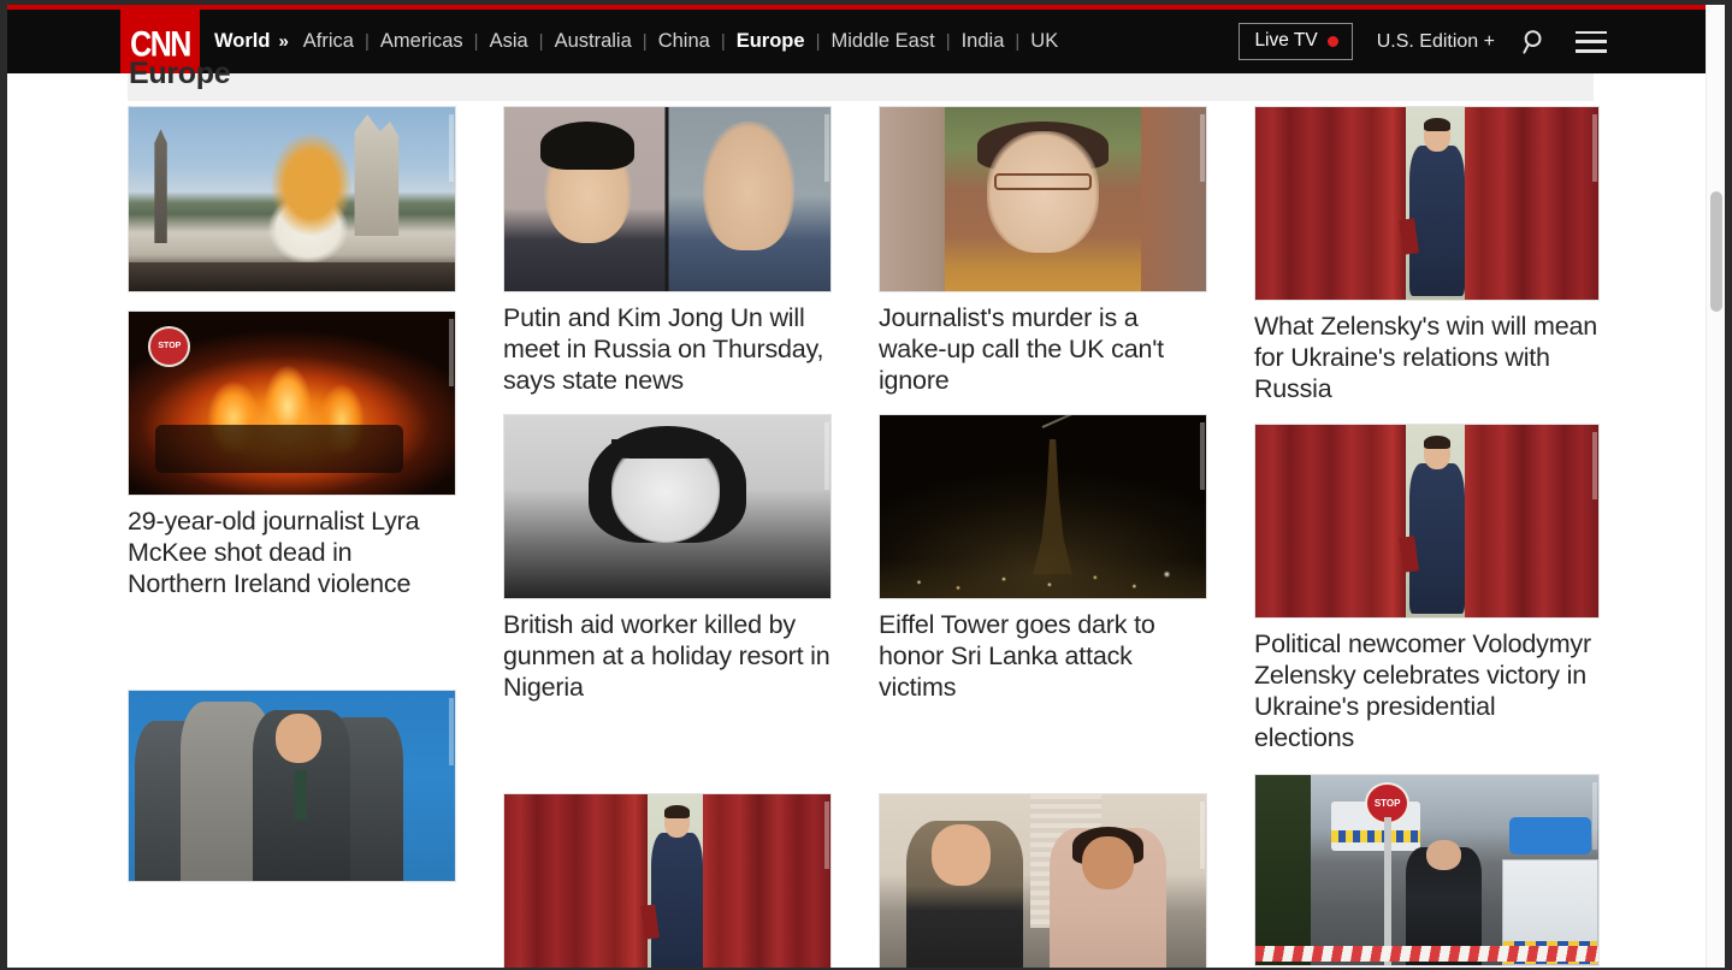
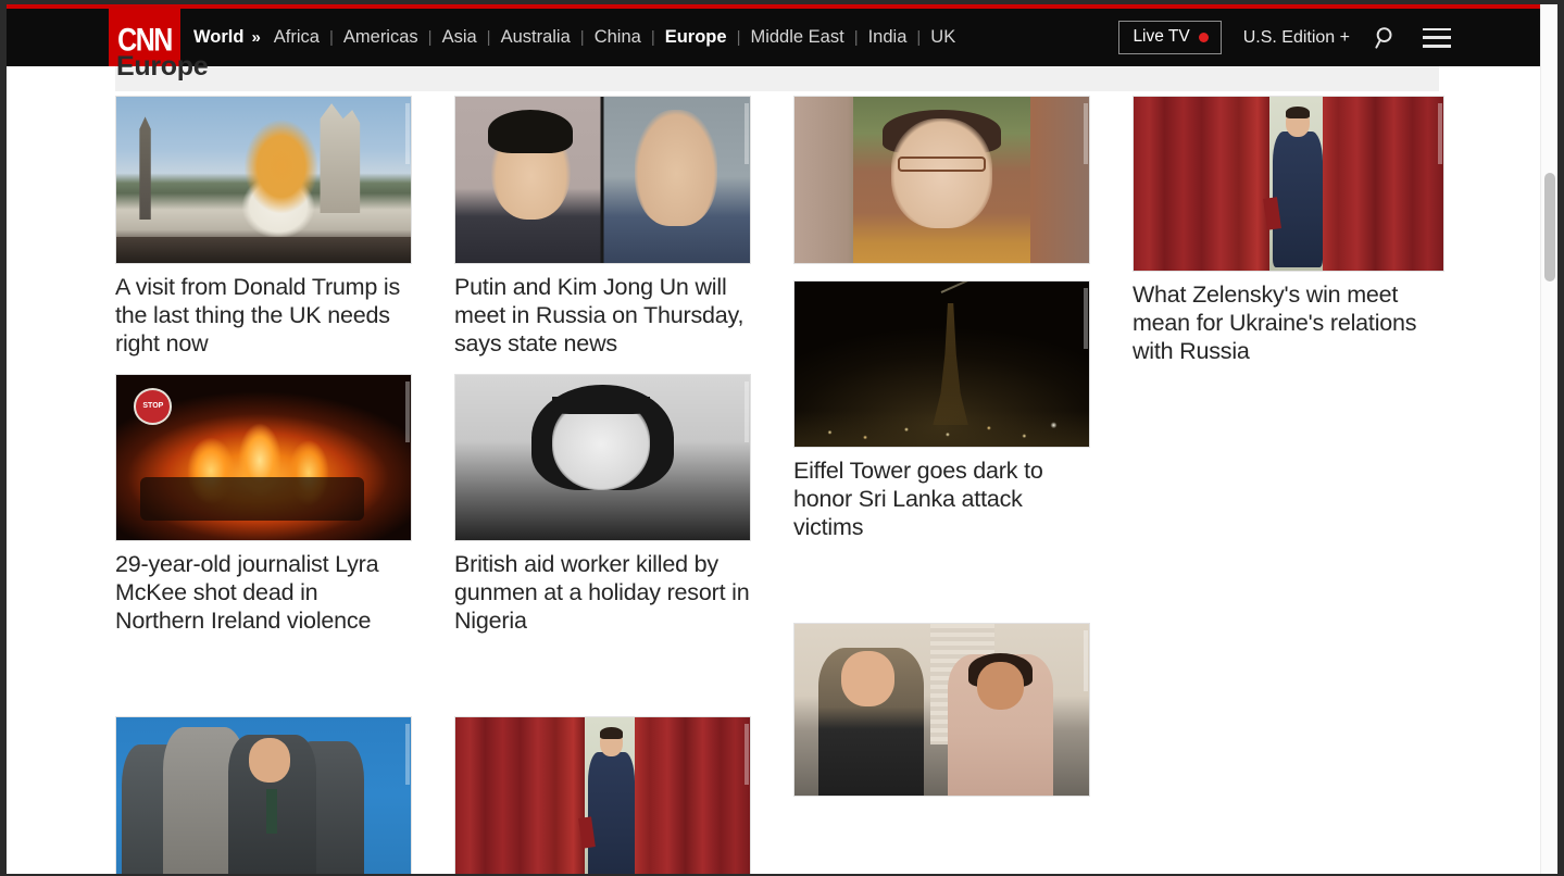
  CNN
  World
  »
  Africa
  |
  Americas
  |
  Asia
  |
  Australia
  |
  China
  |
  Europe
  |
  Middle East
  |
  India
  |
  UK
  Live TV
  U.S. Edition +
  Europe
+ A visit from Donald Trump is the last thing the UK needs right now
  29-year-old journalist Lyra McKee shot dead in Northern Ireland violence
  Putin and Kim Jong Un will meet in Russia on Thursday, says state news
  British aid worker killed by gunmen at a holiday resort in Nigeria
- Journalist's murder is a wake-up call the UK can't ignore
  Eiffel Tower goes dark to honor Sri Lanka attack victims
- What Zelensky's win will mean for Ukraine's relations with Russia
+ What Zelensky's win meet mean for Ukraine's relations with Russia
- Political newcomer Volodymyr Zelensky celebrates victory in Ukraine's presidential elections
- STOP
